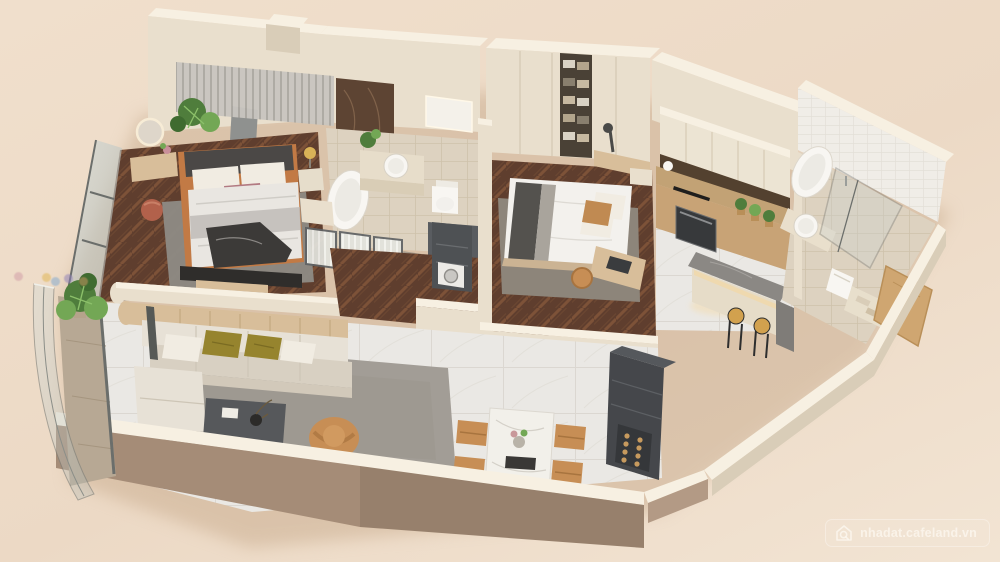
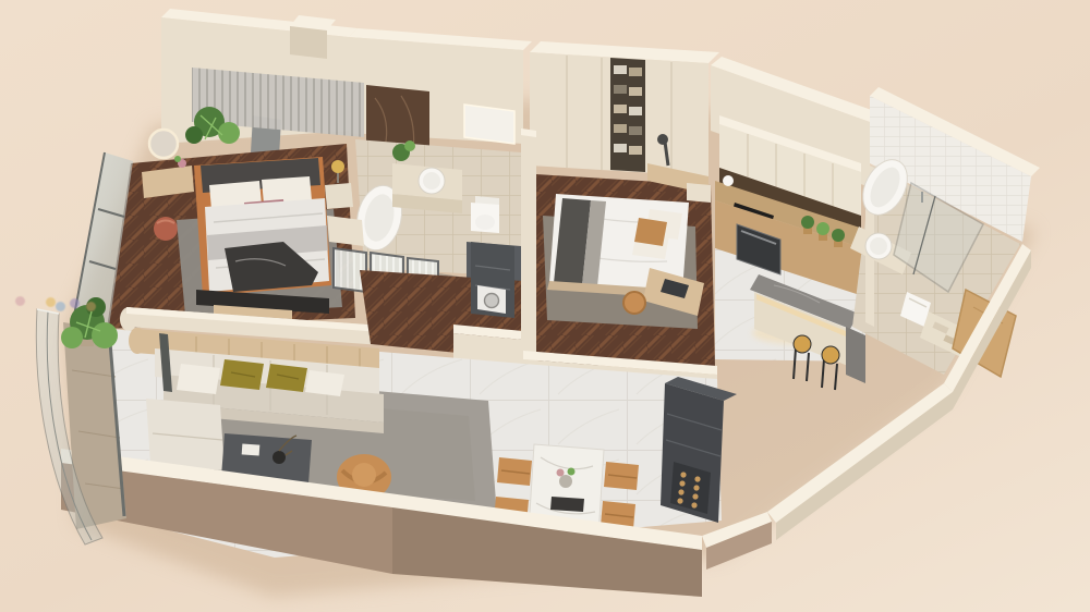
- nhadat.cafeland.vn
